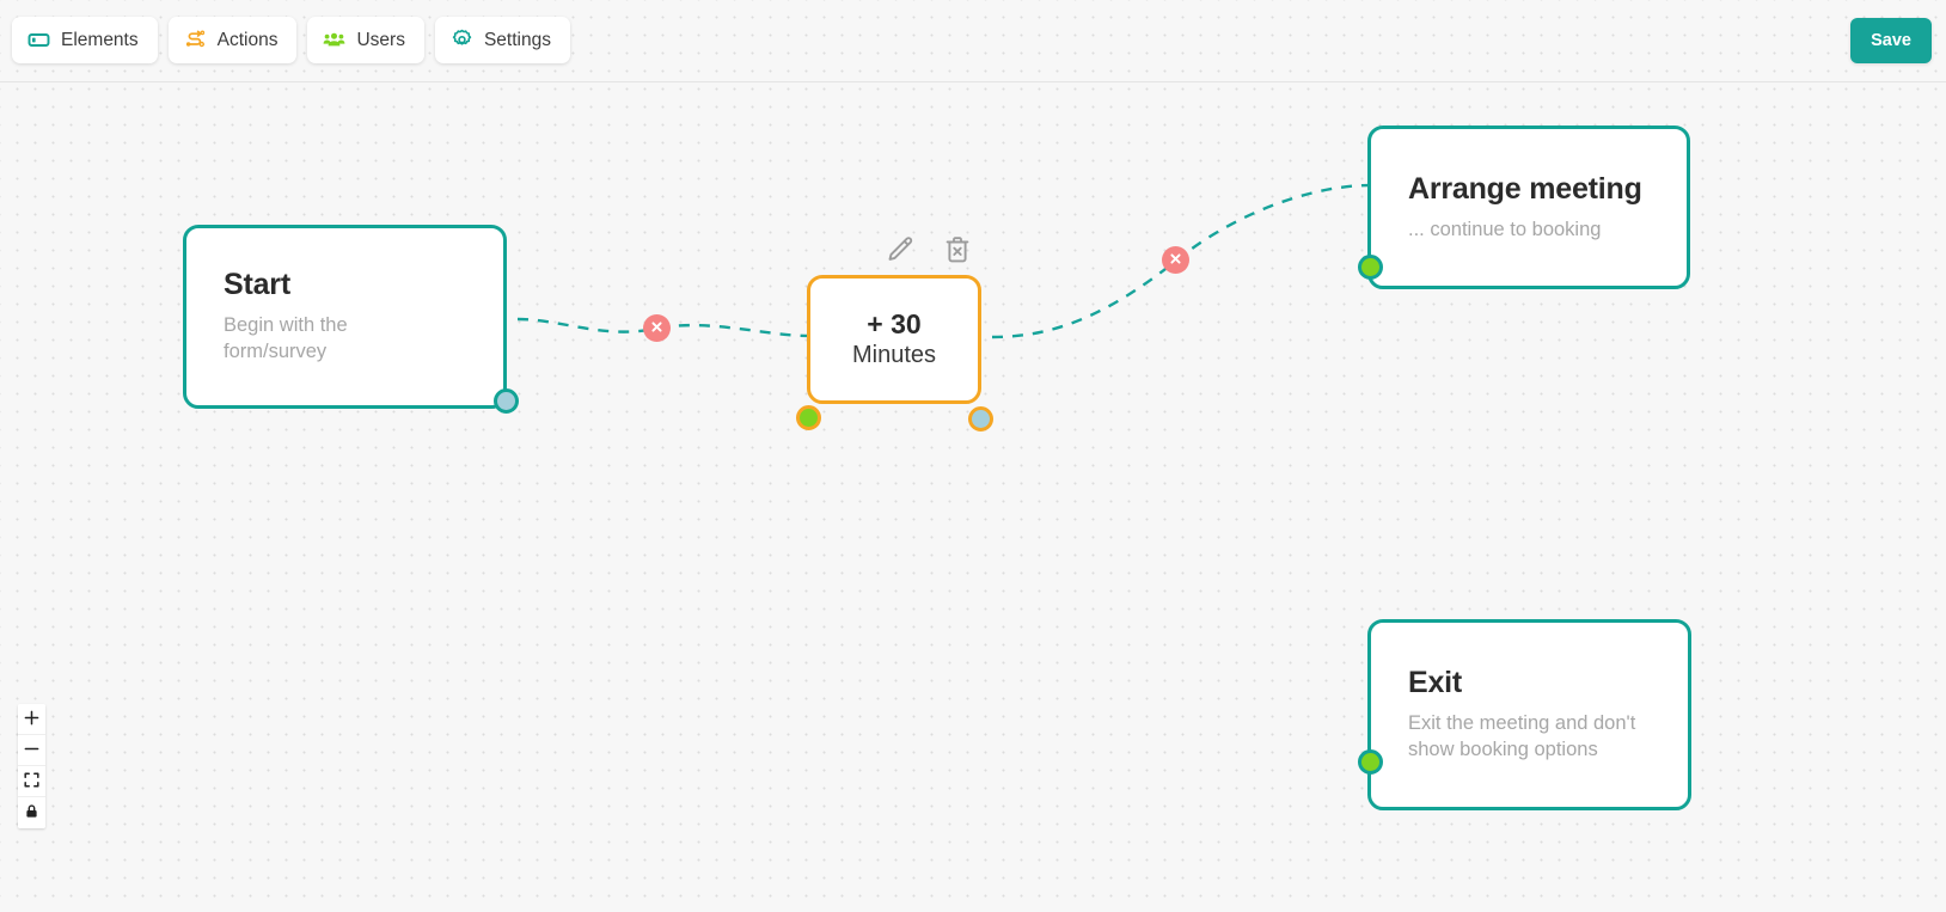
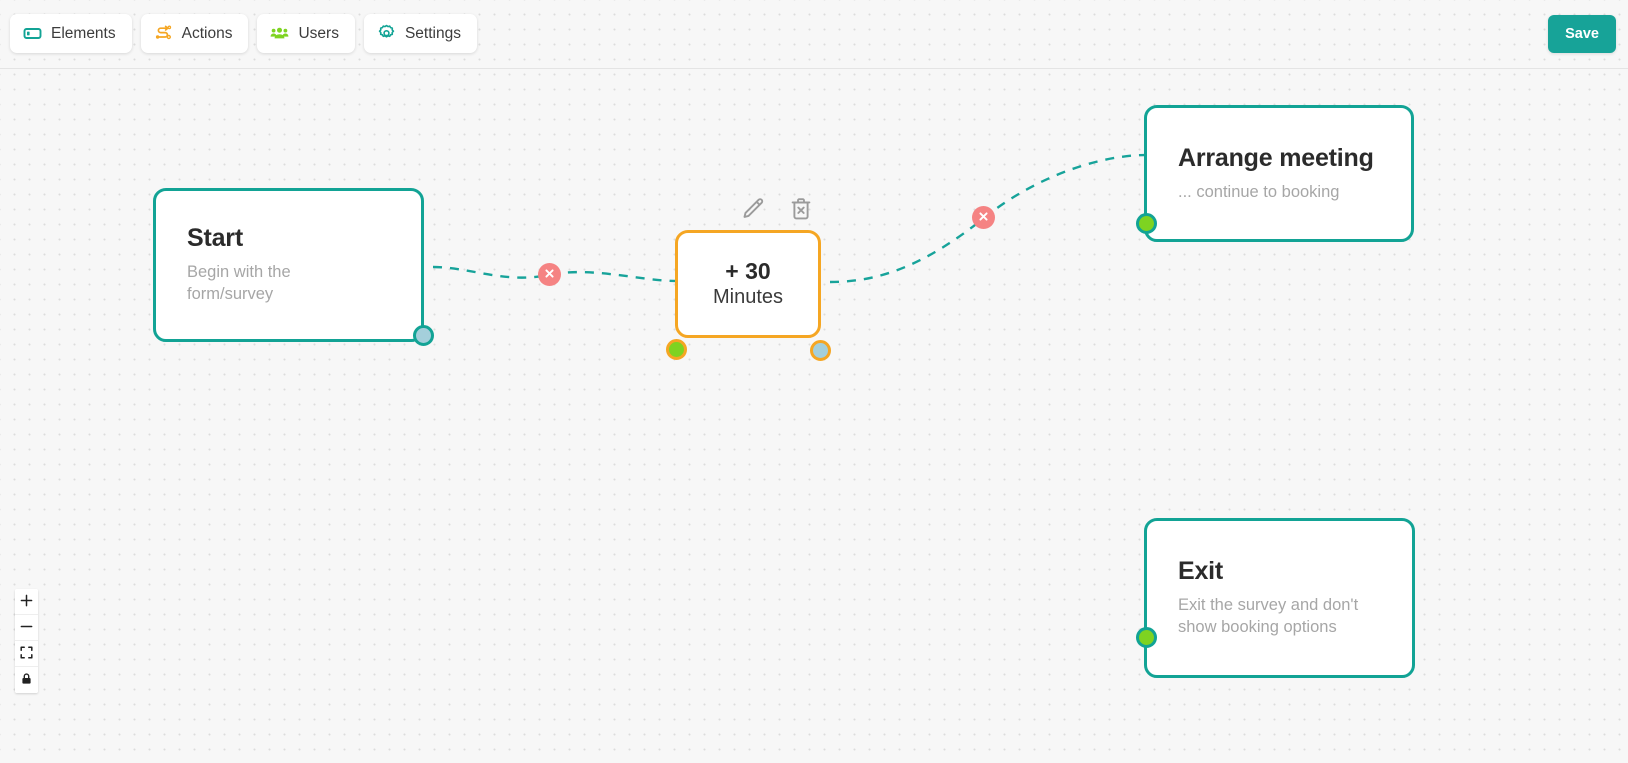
  Elements
  Actions
  Users
  Settings
  Save
  Start
  Begin with the form/survey
  + 30
  Minutes
  Arrange meeting
  ... continue to booking
  Exit
- Exit the meeting and don't show booking options
+ Exit the survey and don't show booking options
